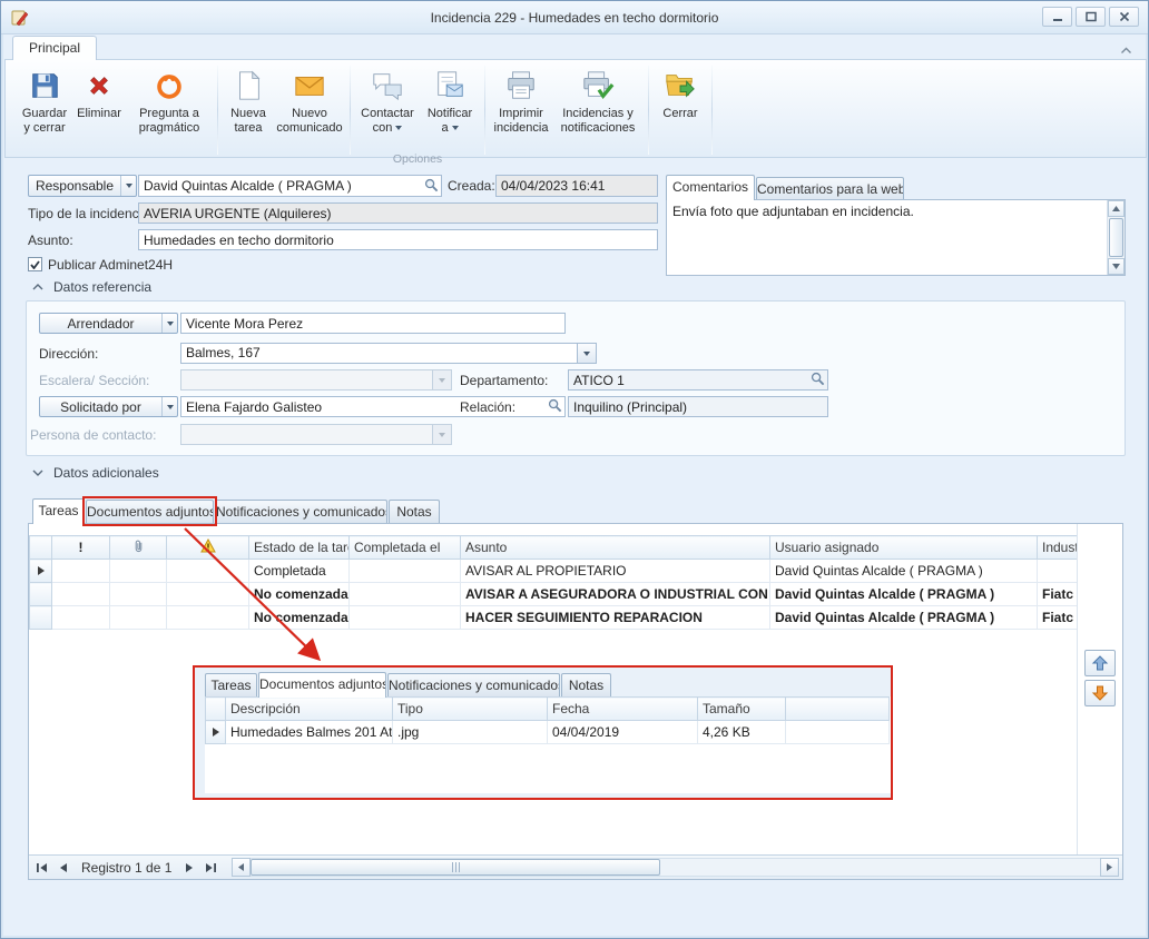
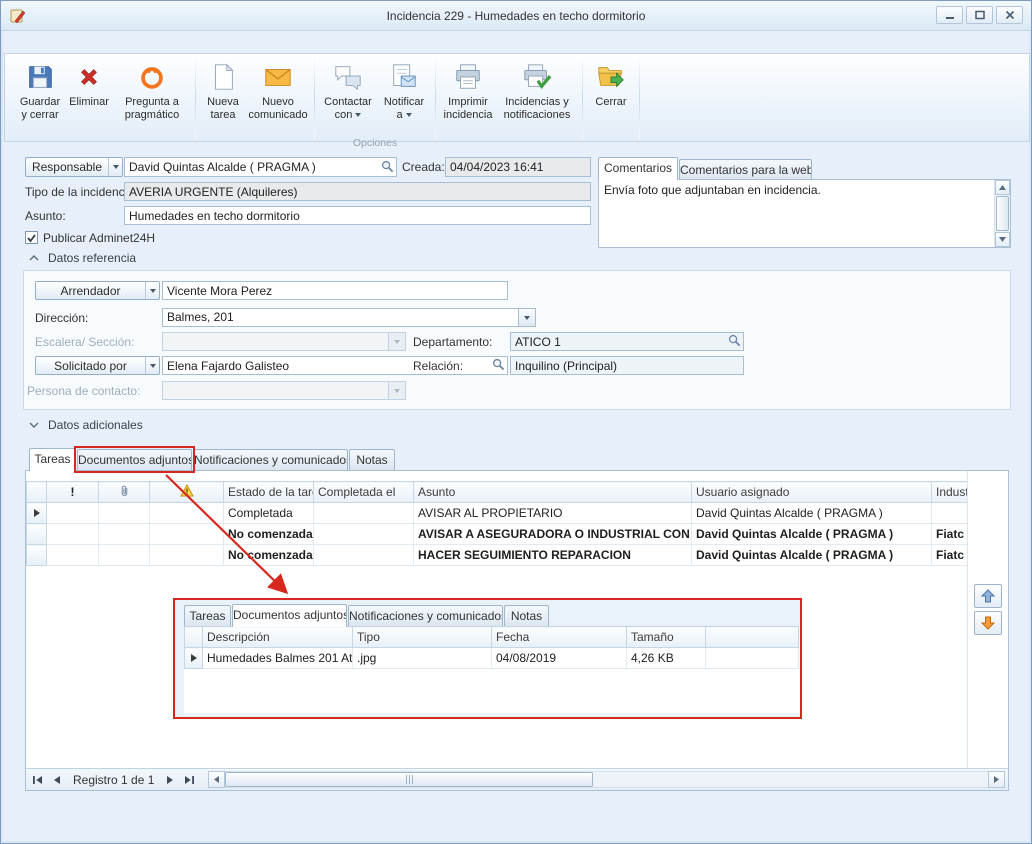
  Incidencia 229 - Humedades en techo dormitorio
- Principal
  Guardar
  y cerrar
  Eliminar
  Pregunta a
  pragmático
  Nueva
  tarea
  Nuevo
  comunicado
  Contactar
  con
  Notificar
  a
  Opciones
  Imprimir
  incidencia
  Incidencias y
  notificaciones
  Cerrar
  Responsable
  David Quintas Alcalde ( PRAGMA )
  Creada:
  04/04/2023 16:41
  Comentarios
  Comentarios para la web
  Envía foto que adjuntaban en incidencia.
  Tipo de la incidenc
  AVERIA URGENTE (Alquileres)
  Asunto:
  Humedades en techo dormitorio
  Publicar Adminet24H
  Datos referencia
  Arrendador
  Vicente Mora Perez
  Dirección:
- Balmes, 167
+ Balmes, 201
  Escalera/ Sección:
  Departamento:
  ATICO 1
  Solicitado por
  Elena Fajardo Galisteo
  Relación:
  Inquilino (Principal)
  Persona de contacto:
  Datos adicionales
  Tareas
  Documentos adjuntos
  Notificaciones y comunicado
  Notas
  	!			Estado de la tar	Completada el	Asunto	Usuario asignado	Indus
  				Completada		AVISAR AL PROPIETARIO	David Quintas Alcalde ( PRAGMA )
  				No comenzada		AVISAR A ASEGURADORA O INDUSTRIAL CON	David Quintas Alcalde ( PRAGMA )	Fiatc
  				No comenzada		HACER SEGUIMIENTO REPARACION	David Quintas Alcalde ( PRAGMA )	Fiatc
  Registro 1 de 1
  Tareas
  Documentos adjuntos
  Notificaciones y comunicado
  Notas
  	Descripción	Tipo	Fecha	Tamaño
- 	Humedades Balmes 201 At	.jpg	04/04/2019	4,26 KB
+ 	Humedades Balmes 201 At	.jpg	04/08/2019	4,26 KB
